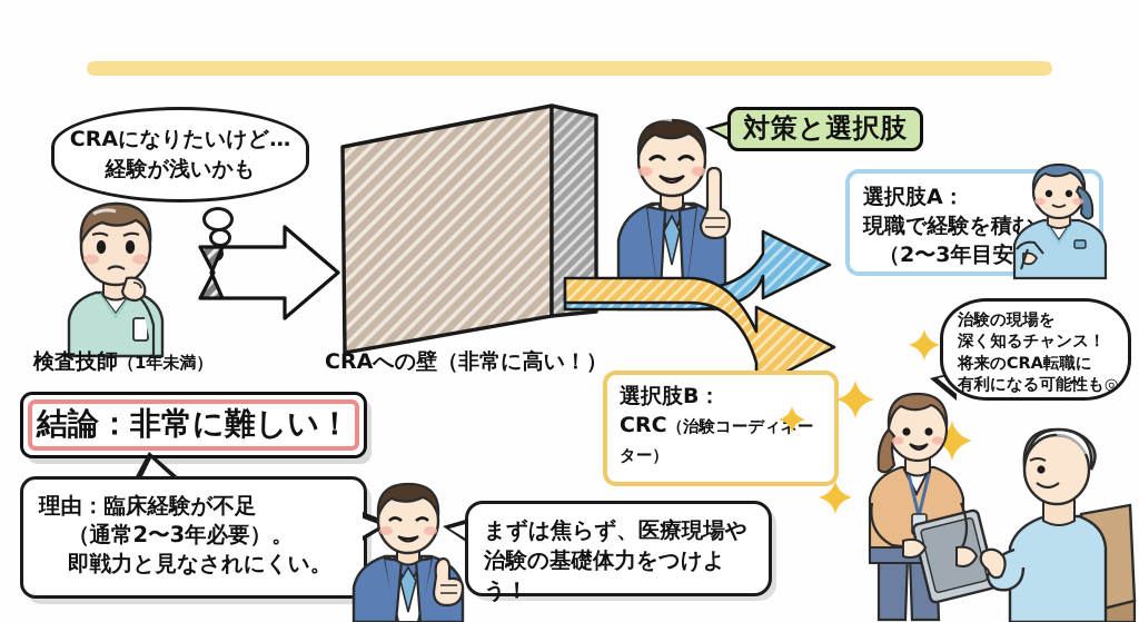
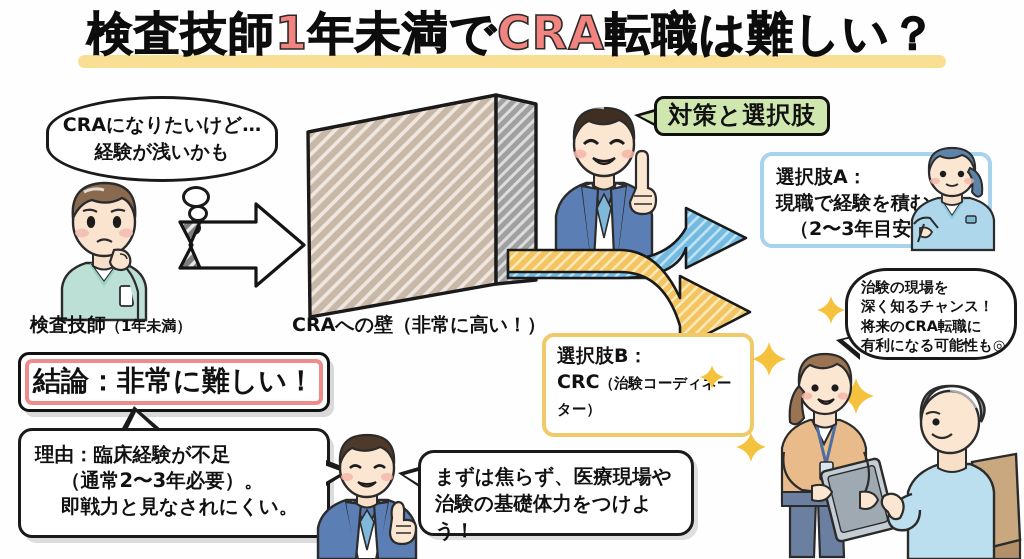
+ 検査技師1年未満でCRA転職は難しい？
  CRAになりたいけど…
  経験が浅いかも
  検査技師（1年未満）
  CRAへの壁（非常に高い！）
  結論：非常に難しい！
  理由：臨床経験が不足
  （通常2〜3年必要）。
  即戦力と見なされにくい。
  まずは焦らず、医療現場や
  治験の基礎体力をつけよう！
  対策と選択肢
  選択肢A：
  現職で経験を積む
  （2〜3年目安
  選択肢B：
  CRC（治験コーディネーター）
  治験の現場を
  深く知るチャンス！
  将来のCRA転職に
  有利になる可能性も◎
